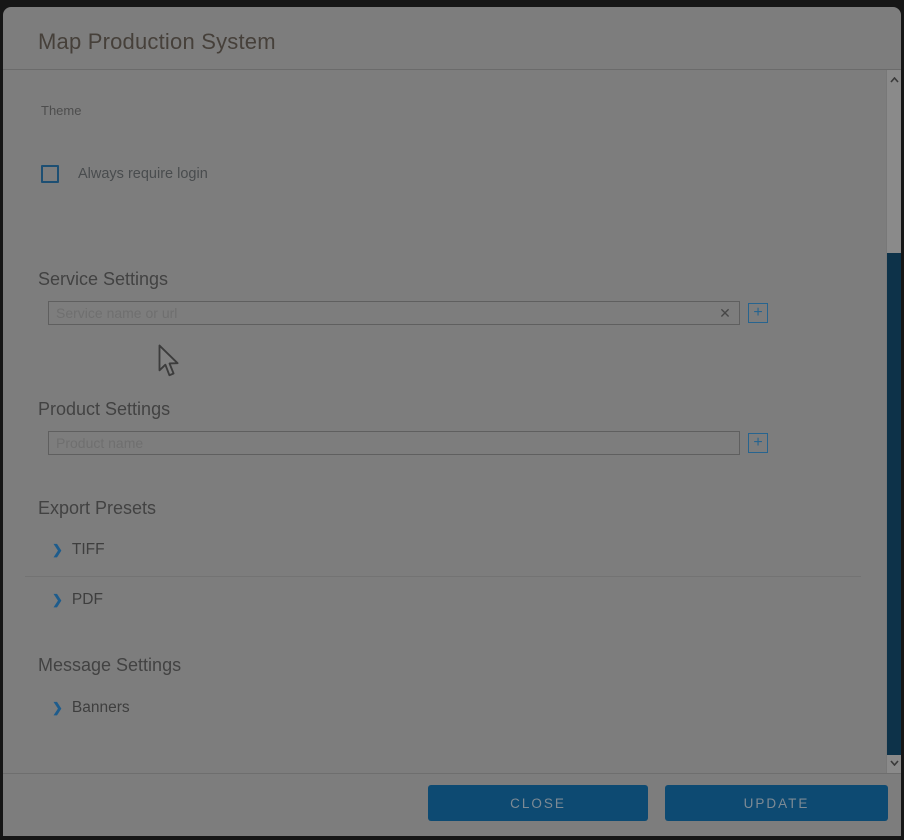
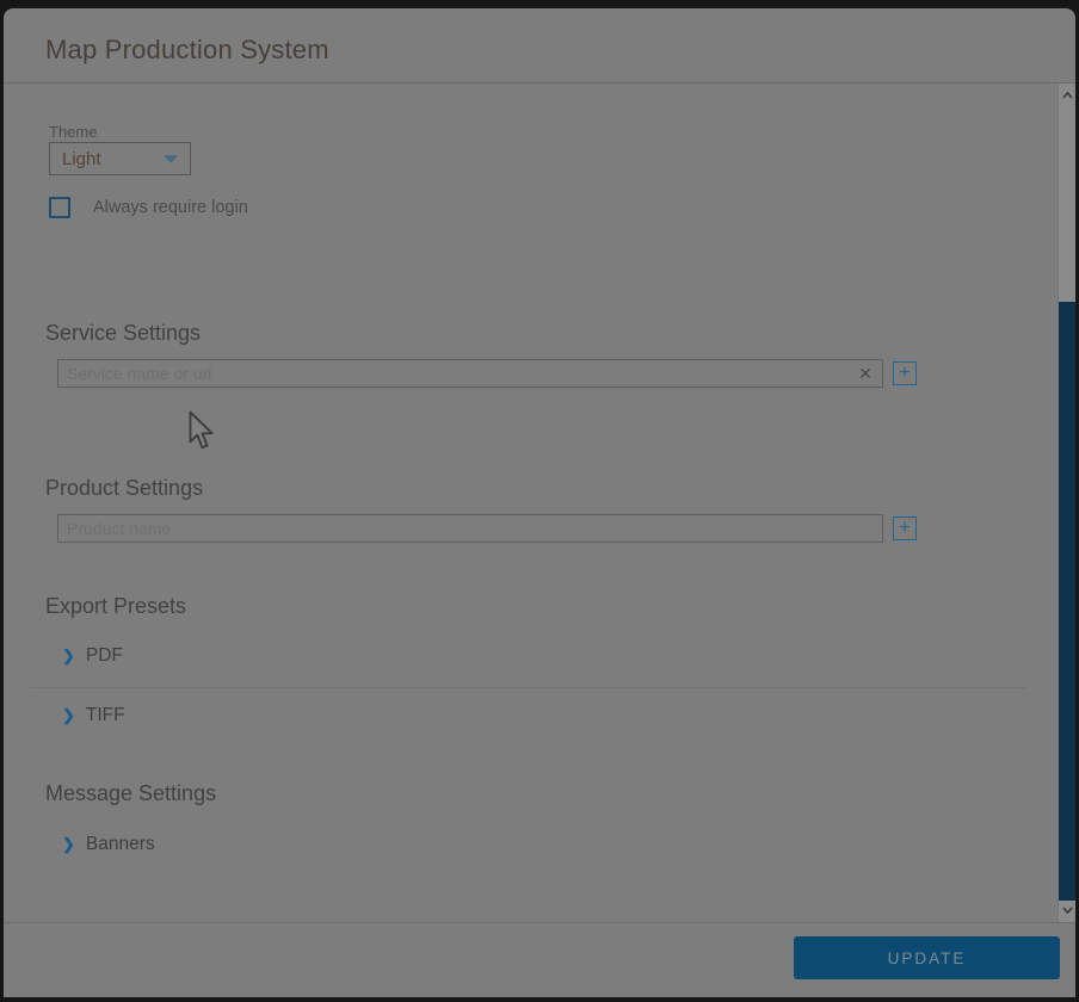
  Map Production System
  Theme
+ Light
  Always require login
  Service Settings
  ✕
  +
  Product Settings
  +
  Export Presets
  ❯
- TIFF
+ PDF
  ❯
- PDF
+ TIFF
  Message Settings
  ❯
  Banners
- CLOSE
  UPDATE
